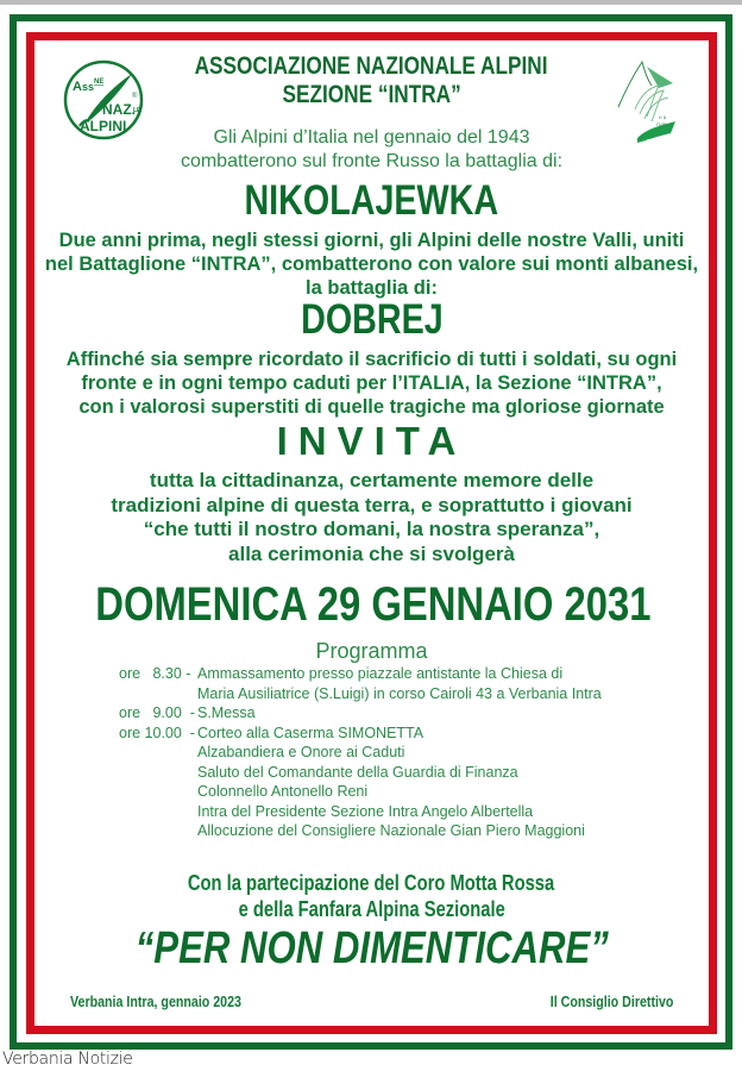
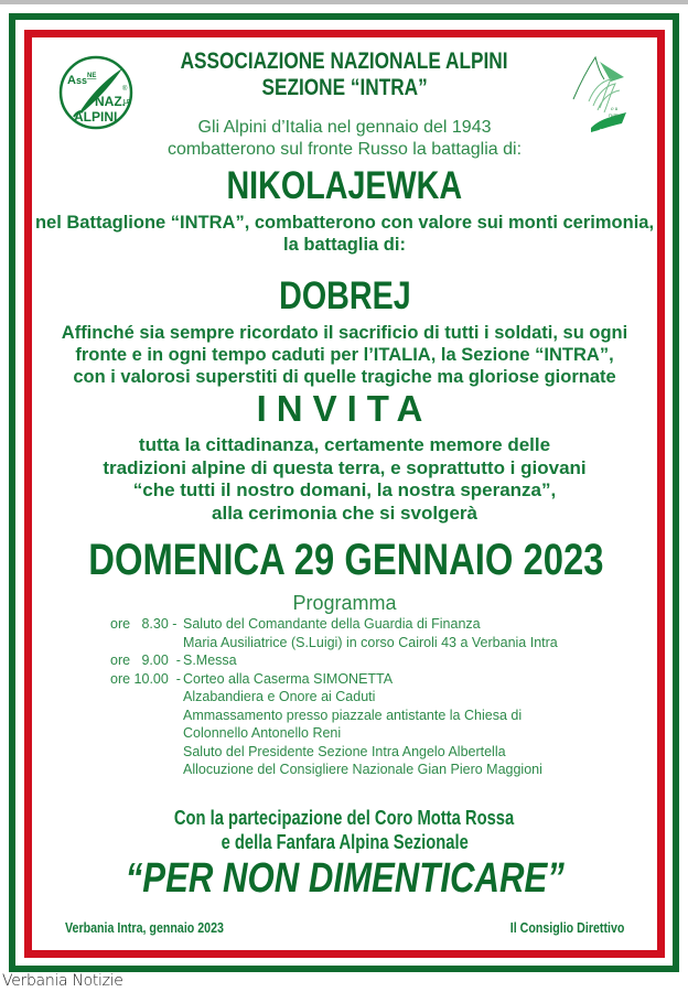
  A
  ss
  NAZ.
  ALPINI
  ASSOCIAZIONE NAZIONALE ALPINI
  SEZIONE “INTRA”
  Gli Alpini d’Italia nel gennaio del 1943
  combatterono sul fronte Russo la battaglia di:
  NIKOLAJEWKA
- Due anni prima, negli stessi giorni, gli Alpini delle nostre Valli, uniti
- nel Battaglione “INTRA”, combatterono con valore sui monti albanesi,
+ nel Battaglione “INTRA”, combatterono con valore sui monti cerimonia,
  la battaglia di:
  DOBREJ
  Affinché sia sempre ricordato il sacrificio di tutti i soldati, su ogni
  fronte e in ogni tempo caduti per l’ITALIA, la Sezione “INTRA”,
  con i valorosi superstiti di quelle tragiche ma gloriose giornate
  INVITA
  tutta la cittadinanza, certamente memore delle
  tradizioni alpine di questa terra, e soprattutto i giovani
  “che tutti il nostro domani, la nostra speranza”,
  alla cerimonia che si svolgerà
- DOMENICA 29 GENNAIO 2031
+ DOMENICA 29 GENNAIO 2023
  Programma
  ore 8.30 -
- Ammassamento presso piazzale antistante la Chiesa di
+ Saluto del Comandante della Guardia di Finanza
  Maria Ausiliatrice (S.Luigi) in corso Cairoli 43 a Verbania Intra
  ore 9.00 -
  S.Messa
  ore 10.00 -
  Corteo alla Caserma SIMONETTA
  Alzabandiera e Onore ai Caduti
- Saluto del Comandante della Guardia di Finanza
+ Ammassamento presso piazzale antistante la Chiesa di
  Colonnello Antonello Reni
- Intra del Presidente Sezione Intra Angelo Albertella
+ Saluto del Presidente Sezione Intra Angelo Albertella
  Allocuzione del Consigliere Nazionale Gian Piero Maggioni
  Con la partecipazione del Coro Motta Rossa
  e della Fanfara Alpina Sezionale
  “PER NON DIMENTICARE”
  Verbania Intra, gennaio 2023
  Il Consiglio Direttivo
  Verbania Notizie
